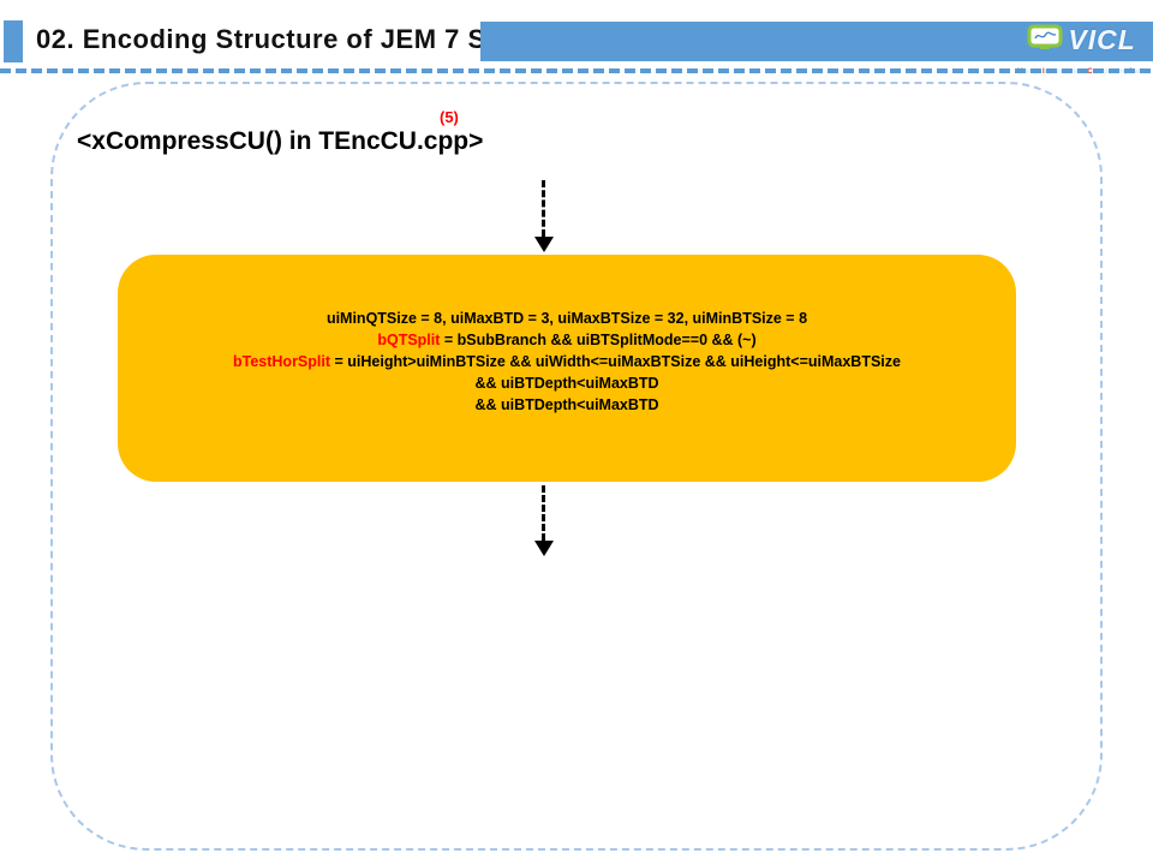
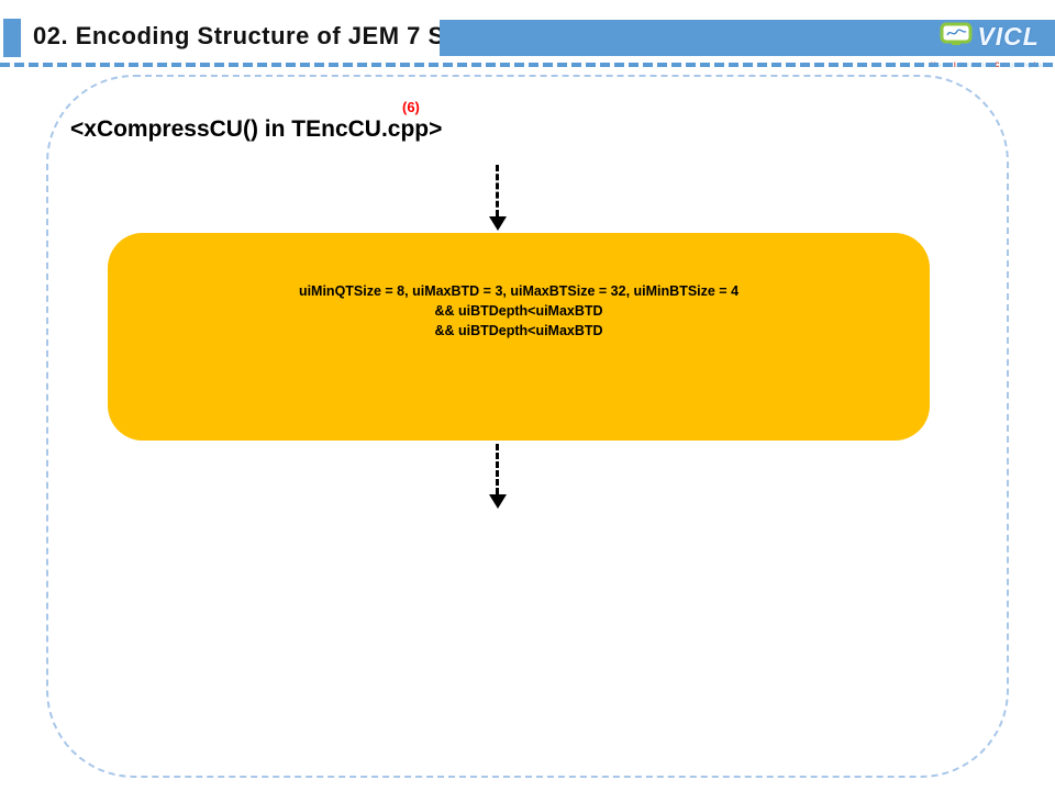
  02. Encoding Structure of JEM 7 S
  VICL
- (5)
+ (6)
  <xCompressCU() in TEncCU.cpp>
- uiMinQTSize = 8, uiMaxBTD = 3, uiMaxBTSize = 32, uiMinBTSize = 8
+ uiMinQTSize = 8, uiMaxBTD = 3, uiMaxBTSize = 32, uiMinBTSize = 4
- bQTSplit = bSubBranch && uiBTSplitMode==0 && (~)
- bTestHorSplit = uiHeight>uiMinBTSize && uiWidth<=uiMaxBTSize && uiHeight<=uiMaxBTSize
  && uiBTDepth<uiMaxBTD
  && uiBTDepth<uiMaxBTD
